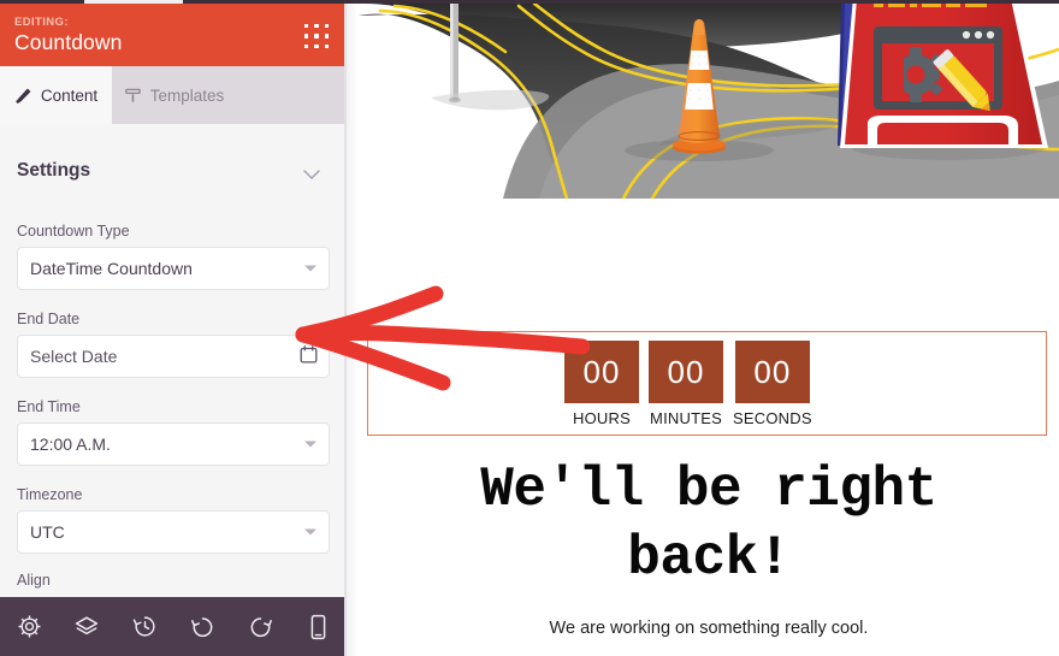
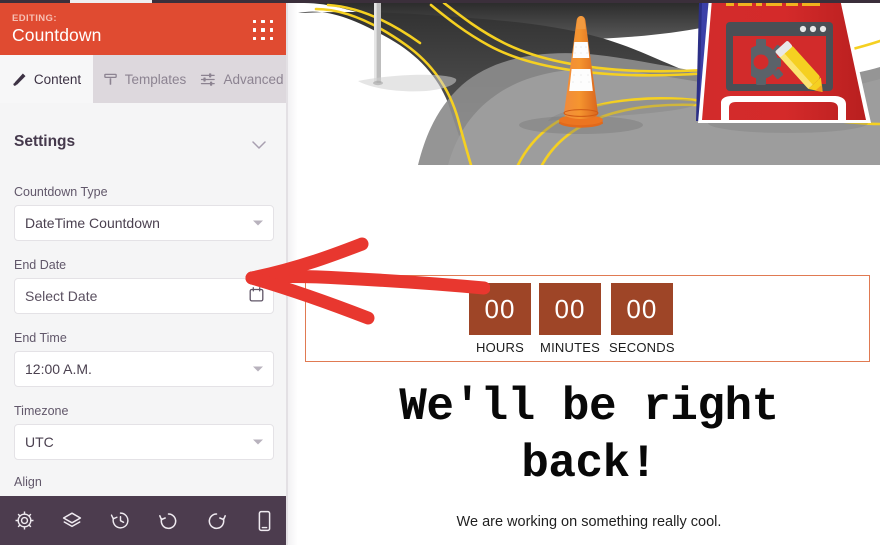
  EDITING:
  Countdown
  Content
  Templates
+ Advanced
  Settings
  Countdown Type
  DateTime Countdown
  End Date
  Select Date
  End Time
  12:00 A.M.
  Timezone
  UTC
  Align
  00
  HOURS
  00
  MINUTES
  00
  SECONDS
  We'll be right back!
  We are working on something really cool.
